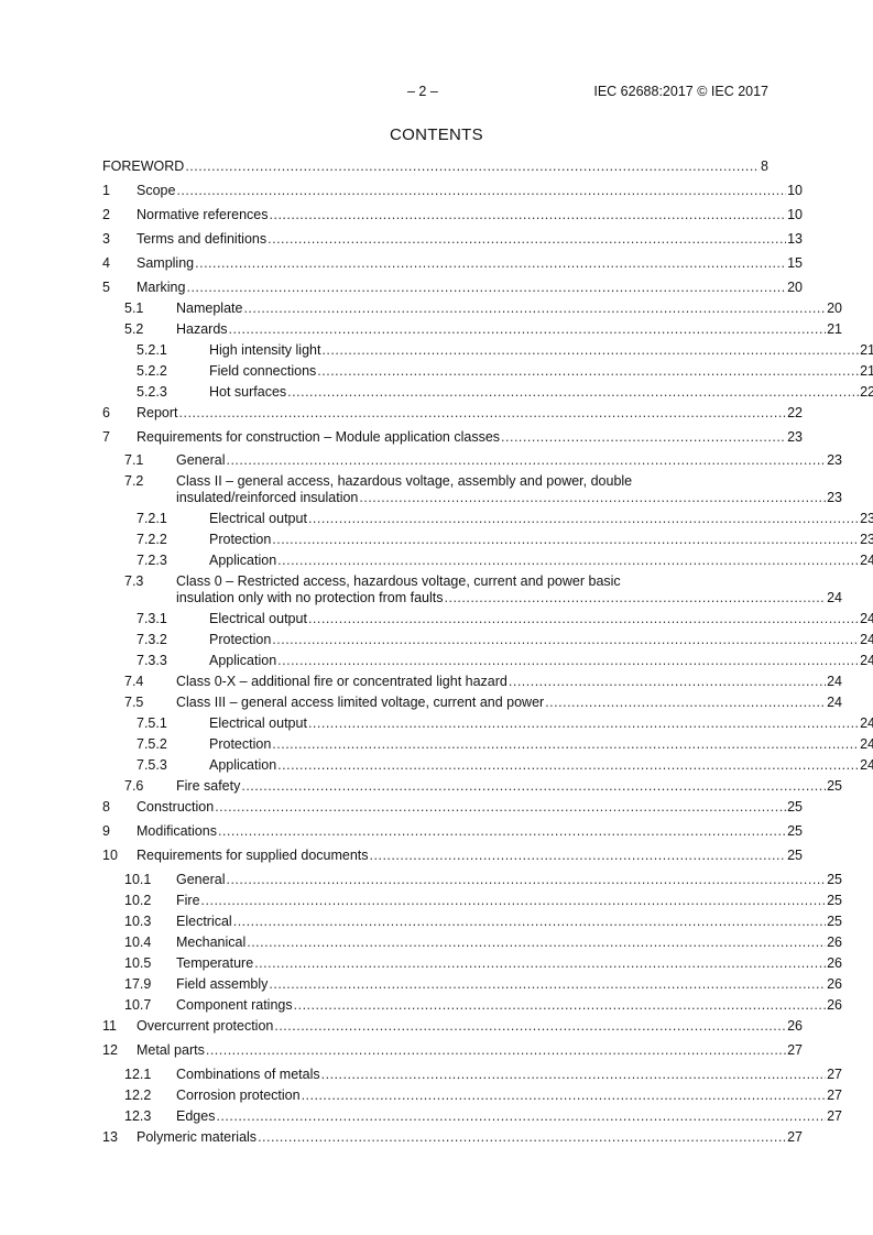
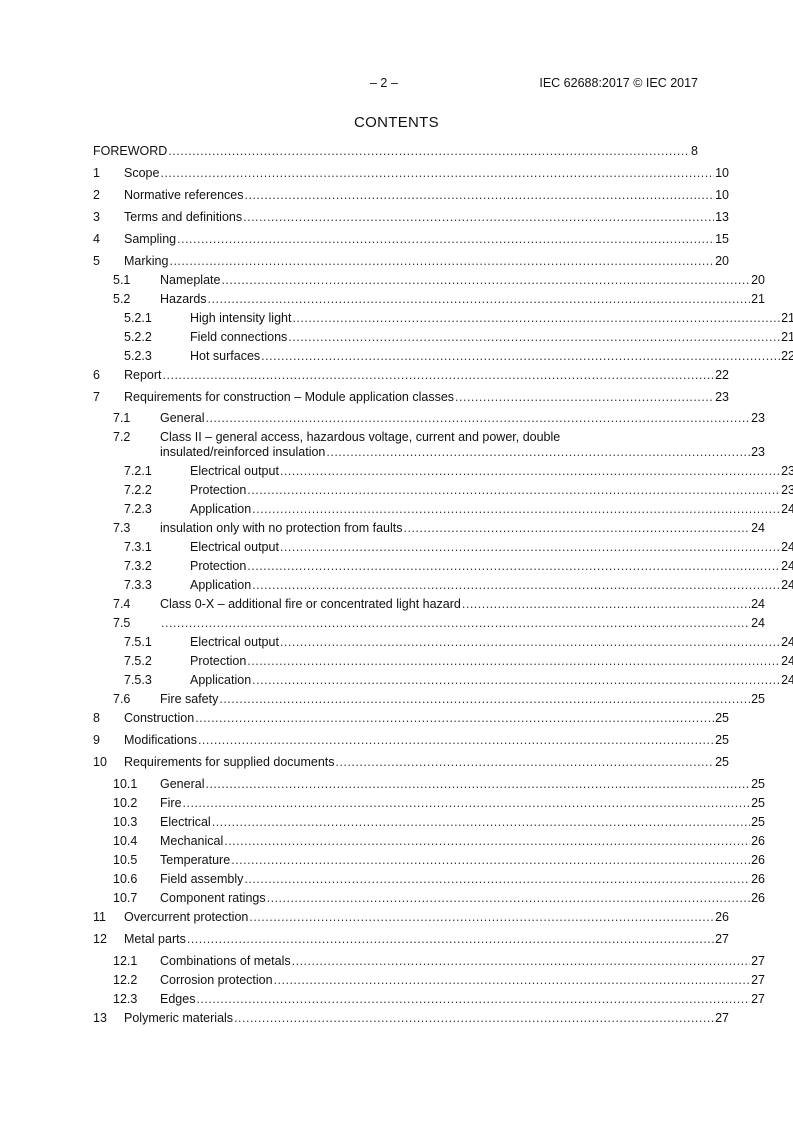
  – 2 –
  IEC 62688:2017 © IEC 2017
  CONTENTS
  FOREWORD
  8
  1
  Scope
  10
  2
  Normative references
  10
  3
  Terms and definitions
  13
  4
  Sampling
  15
  5
  Marking
  20
  5.1
  Nameplate
  20
  5.2
  Hazards
  21
  5.2.1
  High intensity light
  21
  5.2.2
  Field connections
  21
  5.2.3
  Hot surfaces
  22
  6
  Report
  22
  7
  Requirements for construction – Module application classes
  23
  7.1
  General
  23
  7.2
- Class II – general access, hazardous voltage, assembly and power, double
+ Class II – general access, hazardous voltage, current and power, double
  insulated/reinforced insulation
  23
  7.2.1
  Electrical output
  23
  7.2.2
  Protection
  23
  7.2.3
  Application
  24
  7.3
- Class 0 – Restricted access, hazardous voltage, current and power basic
  insulation only with no protection from faults
  24
  7.3.1
  Electrical output
  24
  7.3.2
  Protection
  24
  7.3.3
  Application
  24
  7.4
  Class 0-X – additional fire or concentrated light hazard
  24
  7.5
- Class III – general access limited voltage, current and power
  24
  7.5.1
  Electrical output
  24
  7.5.2
  Protection
  24
  7.5.3
  Application
  24
  7.6
  Fire safety
  25
  8
  Construction
  25
  9
  Modifications
  25
  10
  Requirements for supplied documents
  25
  10.1
  General
  25
  10.2
  Fire
  25
  10.3
  Electrical
  25
  10.4
  Mechanical
  26
  10.5
  Temperature
  26
- 17.9
+ 10.6
  Field assembly
  26
  10.7
  Component ratings
  26
  11
  Overcurrent protection
  26
  12
  Metal parts
  27
  12.1
  Combinations of metals
  27
  12.2
  Corrosion protection
  27
  12.3
  Edges
  27
  13
  Polymeric materials
  27
